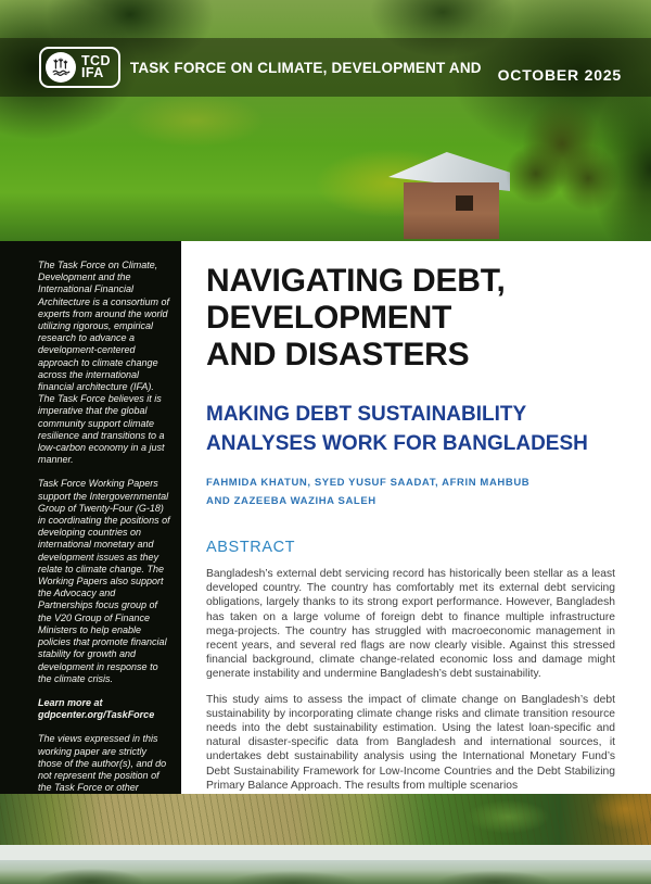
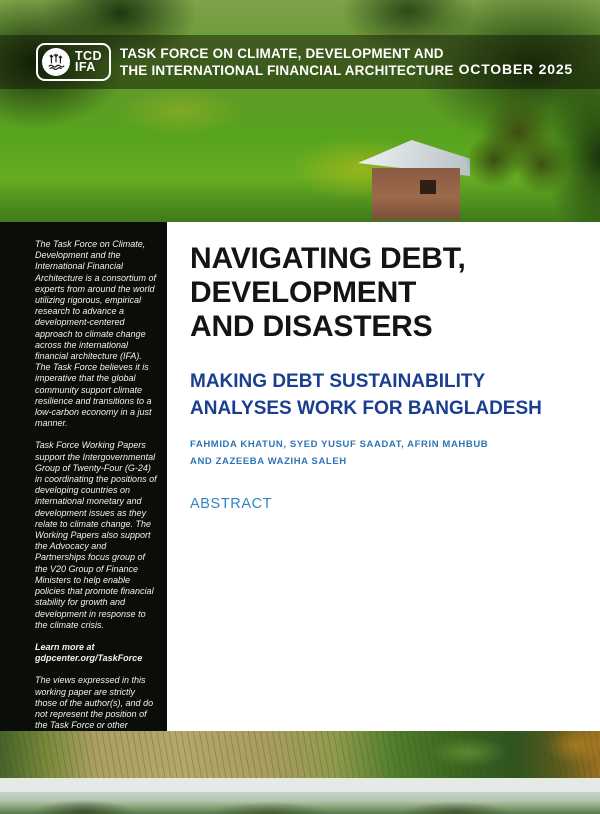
  TCD
  IFA
  TASK FORCE ON CLIMATE, DEVELOPMENT AND
+ THE INTERNATIONAL FINANCIAL ARCHITECTURE
  OCTOBER 2025
  The Task Force on Climate, Development and the International Financial Architecture is a consortium of experts from around the world utilizing rigorous, empirical research to advance a development-centered approach to climate change across the international financial architecture (IFA). The Task Force believes it is imperative that the global community support climate resilience and transitions to a low-carbon economy in a just manner.
- Task Force Working Papers support the Intergovernmental Group of Twenty-Four (G-18) in coordinating the positions of developing countries on international monetary and development issues as they relate to climate change. The Working Papers also support the Advocacy and Partnerships focus group of the V20 Group of Finance Ministers to help enable policies that promote financial stability for growth and development in response to the climate crisis.
+ Task Force Working Papers support the Intergovernmental Group of Twenty-Four (G-24) in coordinating the positions of developing countries on international monetary and development issues as they relate to climate change. The Working Papers also support the Advocacy and Partnerships focus group of the V20 Group of Finance Ministers to help enable policies that promote financial stability for growth and development in response to the climate crisis.
  Learn more at
  gdpcenter.org/TaskForce
  The views expressed in this working paper are strictly those of the author(s), and do not represent the position of the Task Force or other
  NAVIGATING DEBT,
  DEVELOPMENT
  AND DISASTERS
  MAKING DEBT SUSTAINABILITY
  ANALYSES WORK FOR BANGLADESH
  FAHMIDA KHATUN, SYED YUSUF SAADAT, AFRIN MAHBUB
  AND ZAZEEBA WAZIHA SALEH
  ABSTRACT
- Bangladesh’s external debt servicing record has historically been stellar as a least developed country. The country has comfortably met its external debt servicing obligations, largely thanks to its strong export performance. However, Bangladesh has taken on a large volume of foreign debt to finance multiple infrastructure mega-projects. The country has struggled with macroeconomic management in recent years, and several red flags are now clearly visible. Against this stressed financial background, climate change-related economic loss and damage might generate instability and undermine Bangladesh’s debt sustainability.
- This study aims to assess the impact of climate change on Bangladesh’s debt sustainability by incorporating climate change risks and climate transition resource needs into the debt sustainability estimation. Using the latest loan-specific and natural disaster-specific data from Bangladesh and international sources, it undertakes debt sustainability analysis using the International Monetary Fund’s Debt Sustainability Framework for Low-Income Countries and the Debt Stabilizing Primary Balance Approach. The results from multiple scenarios
